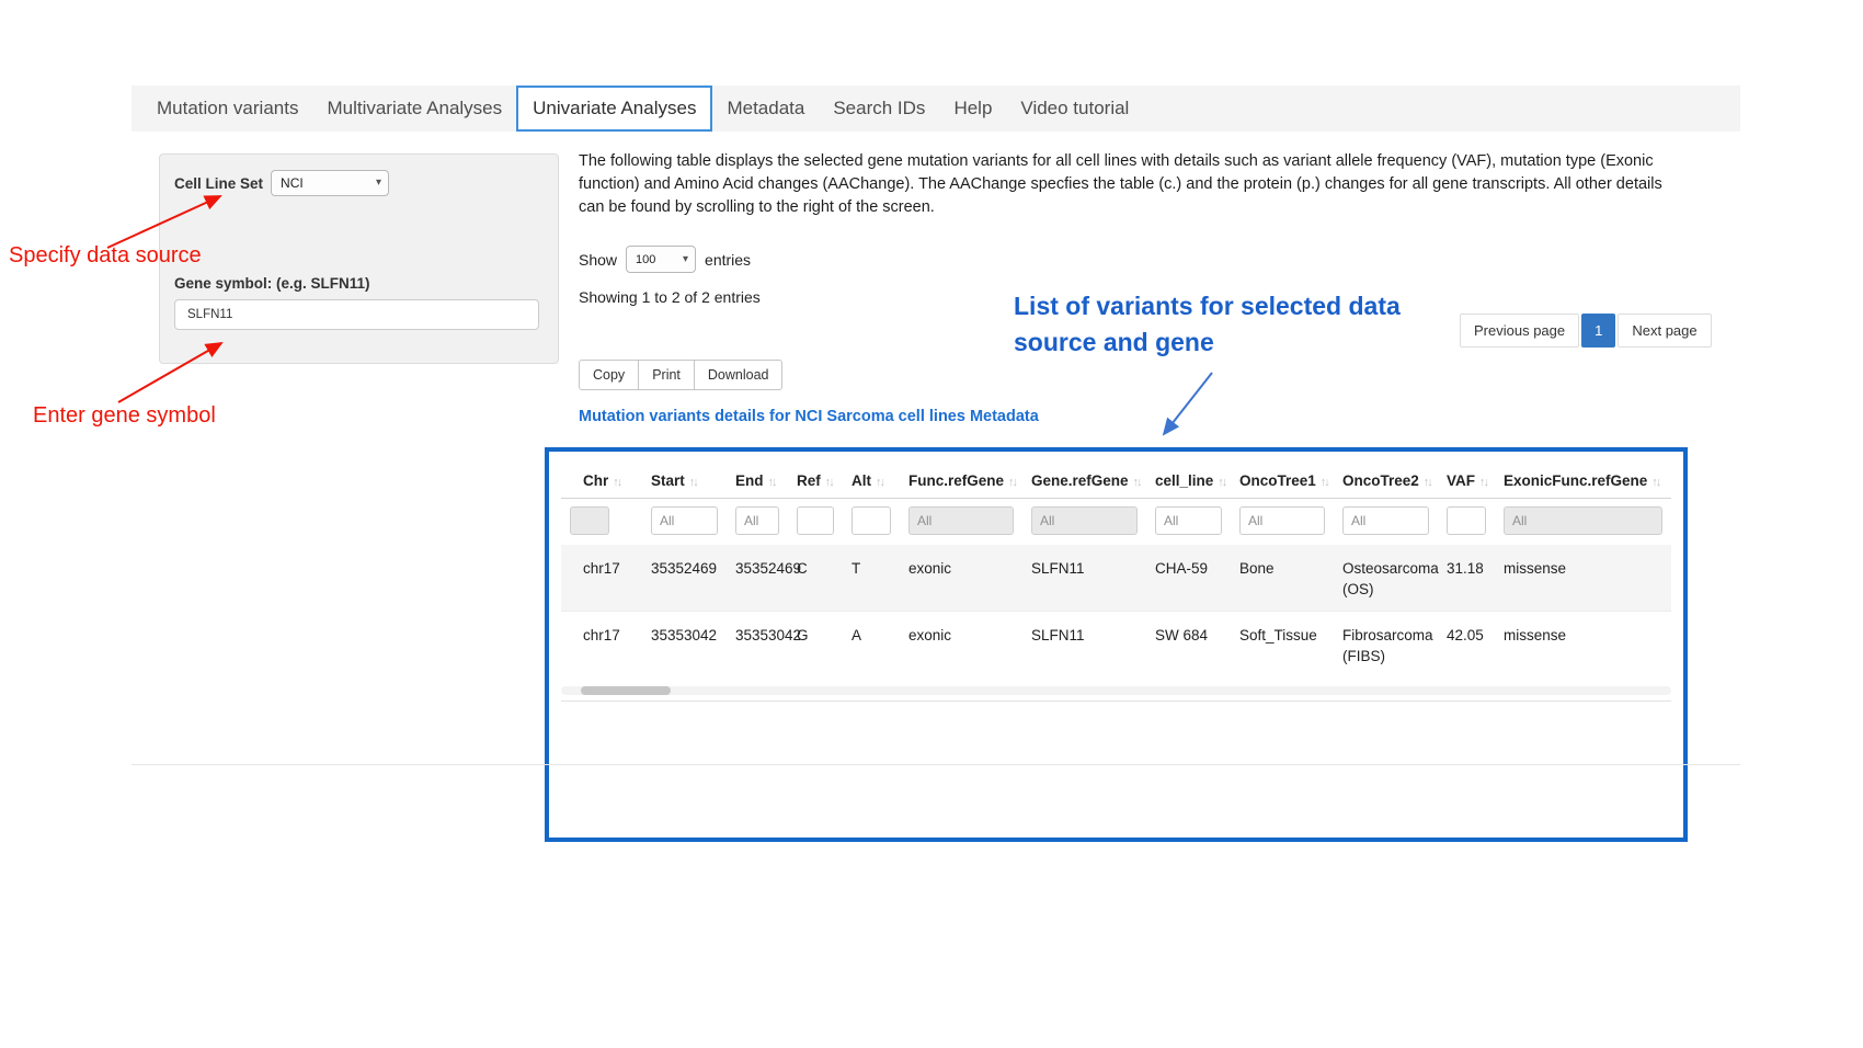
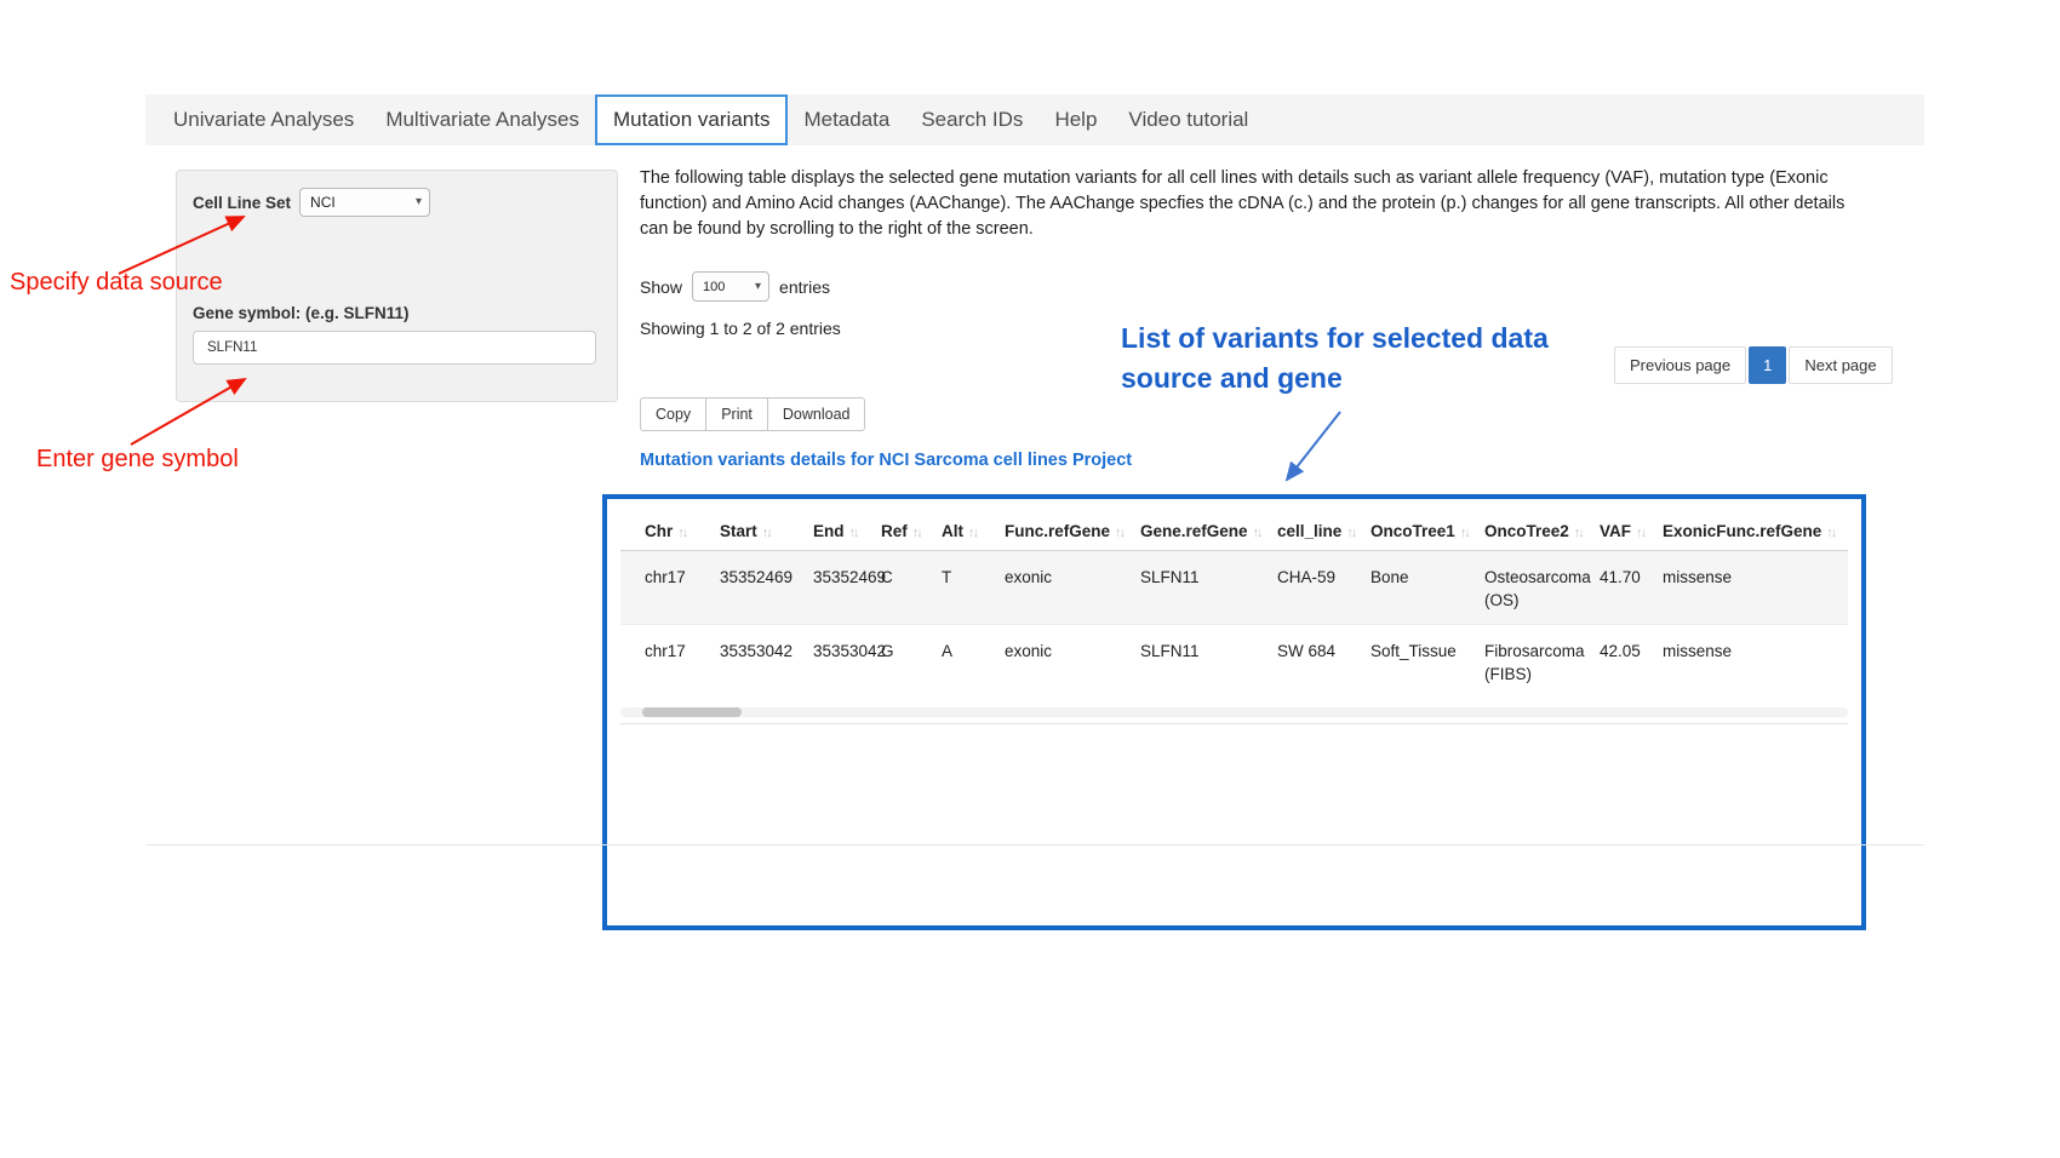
- Mutation variants
+ Univariate Analyses
  Multivariate Analyses
- Univariate Analyses
+ Mutation variants
  Metadata
  Search IDs
  Help
  Video tutorial
  Cell Line Set
  NCI
  ▾
  Gene symbol: (e.g. SLFN11)
  SLFN11
  Specify data source
  Enter gene symbol
  List of variants for selected data source and gene
- The following table displays the selected gene mutation variants for all cell lines with details such as variant allele frequency (VAF), mutation type (Exonic function) and Amino Acid changes (AAChange). The AAChange specfies the table (c.) and the protein (p.) changes for all gene transcripts. All other details can be found by scrolling to the right of the screen.
+ The following table displays the selected gene mutation variants for all cell lines with details such as variant allele frequency (VAF), mutation type (Exonic function) and Amino Acid changes (AAChange). The AAChange specfies the cDNA (c.) and the protein (p.) changes for all gene transcripts. All other details can be found by scrolling to the right of the screen.
  Show
  100
  ▾
  entries
  Showing 1 to 2 of 2 entries
  Copy
  Print
  Download
- Mutation variants details for NCI Sarcoma cell lines Metadata
+ Mutation variants details for NCI Sarcoma cell lines Project
  Previous page
  1
  Next page
  Chr ↑↓	Start ↑↓	End ↑↓	Ref ↑↓	Alt ↑↓	Func.refGene ↑↓	Gene.refGene ↑↓	cell_line ↑↓	OncoTree1 ↑↓	OncoTree2 ↑↓	VAF ↑↓	ExonicFunc.refGene ↑↓
- 	All	All			All	All	All	All	All		All
- chr17	35352469	3535246	C	T	exonic	SLFN11	CHA-59	Bone	Osteosarcoma (OS)	31.18	missense
+ chr17	35352469	3535246	C	T	exonic	SLFN11	CHA-59	Bone	Osteosarcoma (OS)	41.70	missense
  chr17	35353042	3535304	G	A	exonic	SLFN11	SW 684	Soft_Tissue	Fibrosarcoma (FIBS)	42.05	missense
